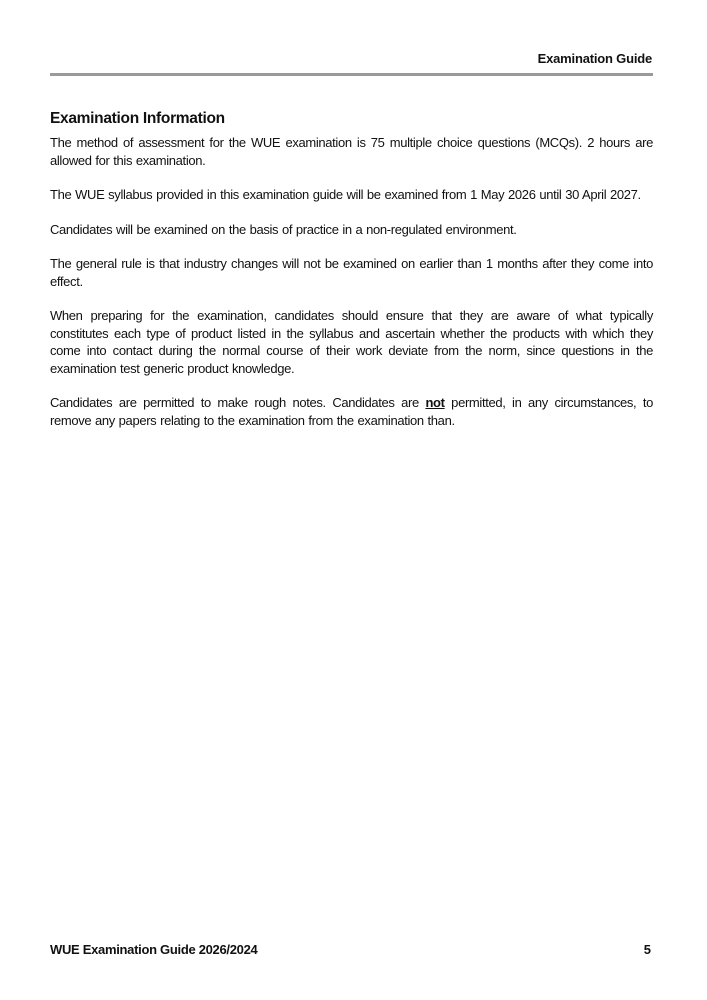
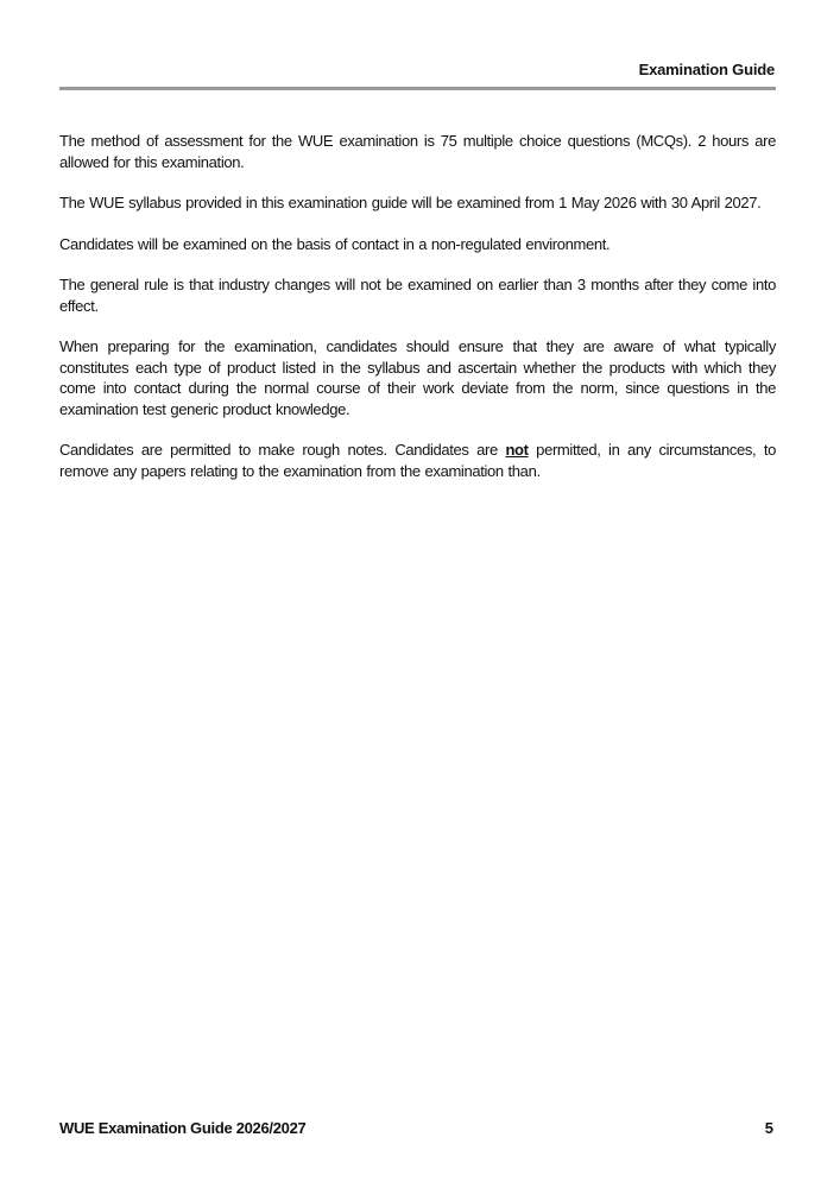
  Examination Guide
- Examination Information
  The method of assessment for the WUE examination is 75 multiple choice questions (MCQs). 2 hours are allowed for this examination.
- The WUE syllabus provided in this examination guide will be examined from 1 May 2026 until 30 April 2027.
+ The WUE syllabus provided in this examination guide will be examined from 1 May 2026 with 30 April 2027.
- Candidates will be examined on the basis of practice in a non-regulated environment.
+ Candidates will be examined on the basis of contact in a non-regulated environment.
- The general rule is that industry changes will not be examined on earlier than 1 months after they come into effect.
+ The general rule is that industry changes will not be examined on earlier than 3 months after they come into effect.
  When preparing for the examination, candidates should ensure that they are aware of what typically constitutes each type of product listed in the syllabus and ascertain whether the products with which they come into contact during the normal course of their work deviate from the norm, since questions in the examination test generic product knowledge.
  Candidates are permitted to make rough notes. Candidates are not permitted, in any circumstances, to remove any papers relating to the examination from the examination than.
- WUE Examination Guide 2026/2024
+ WUE Examination Guide 2026/2027
  5
